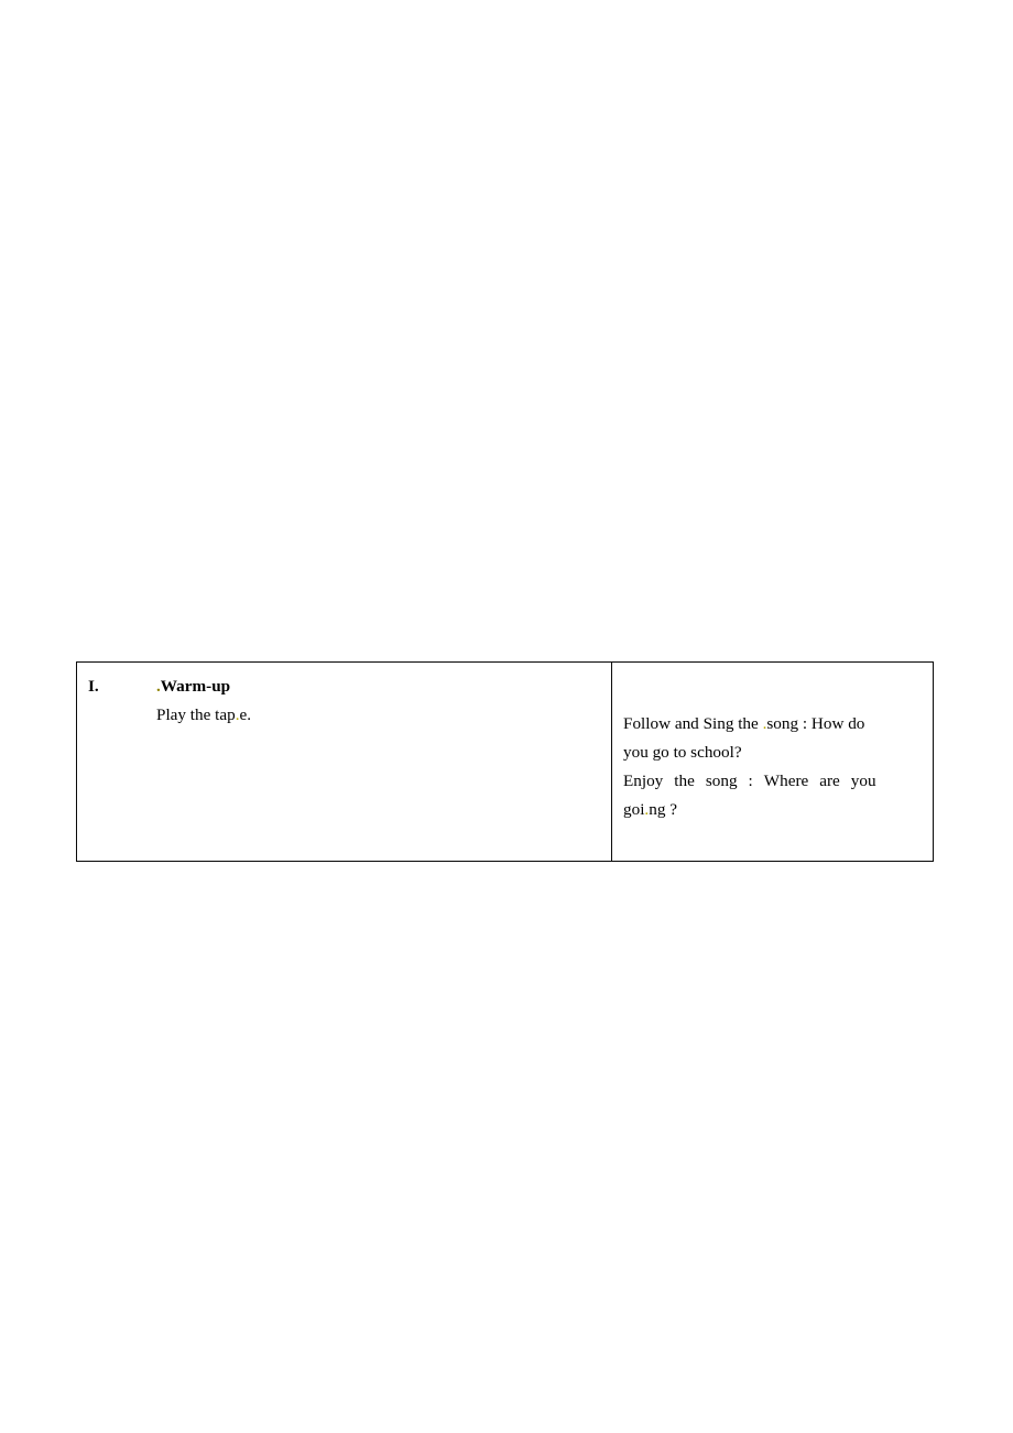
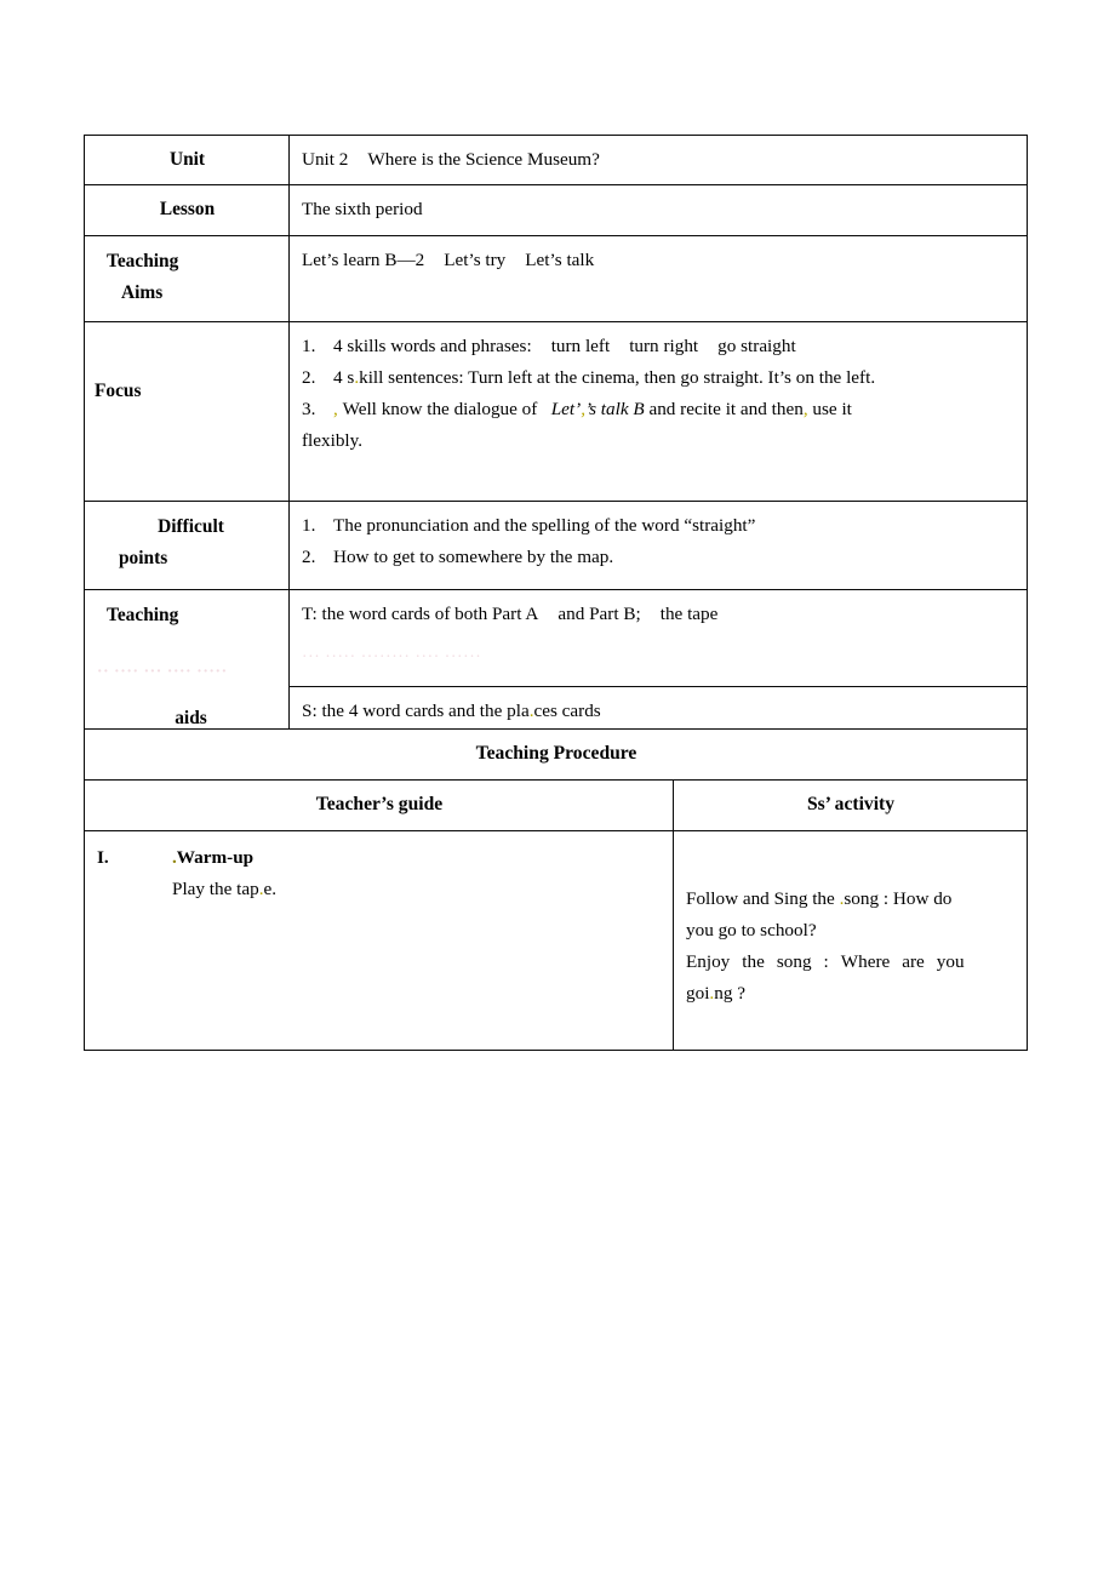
+ Unit	Unit 2 Where is the Science Museum?
+ Lesson	The sixth period
+ Teaching Aims	Let’s learn B—2 Let’s try Let’s talk
+ Focus	1. 4 skills words and phrases: turn left turn right go straight 2. 4 s.kill sentences: Turn left at the cinema, then go straight. It’s on the left. 3. , Well know the dialogue of Let’,’s talk B and recite it and then, use it flexibly.
+ Difficult points	1. The pronunciation and the spelling of the word “straight” 2. How to get to somewhere by the map.
+ Teaching ·· ···· ··· ···· ····· aids	T: the word cards of both Part A and Part B; the tape ··· ····· ········ ···· ······
+ S: the 4 word cards and the pla.ces cards
+ Teaching Procedure
+ Teacher’s guide	Ss’ activity
  I. .Warm-up Play the tap.e.	Follow and Sing the .song : How do you go to school? Enjoy the song : Where are you goi.ng ?
